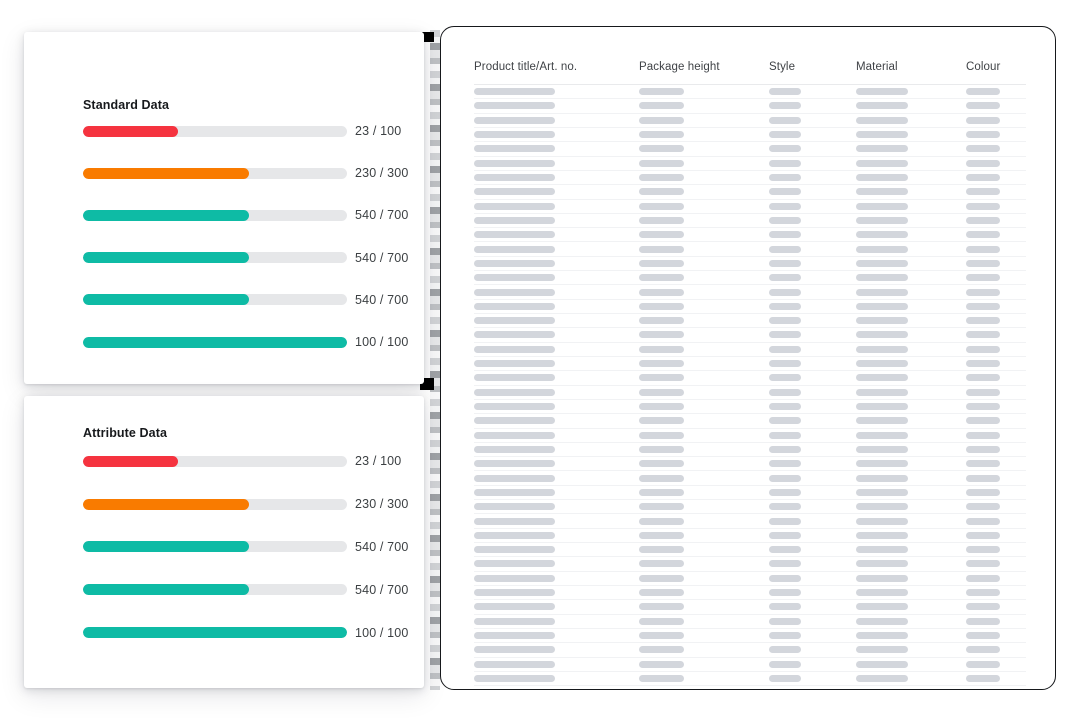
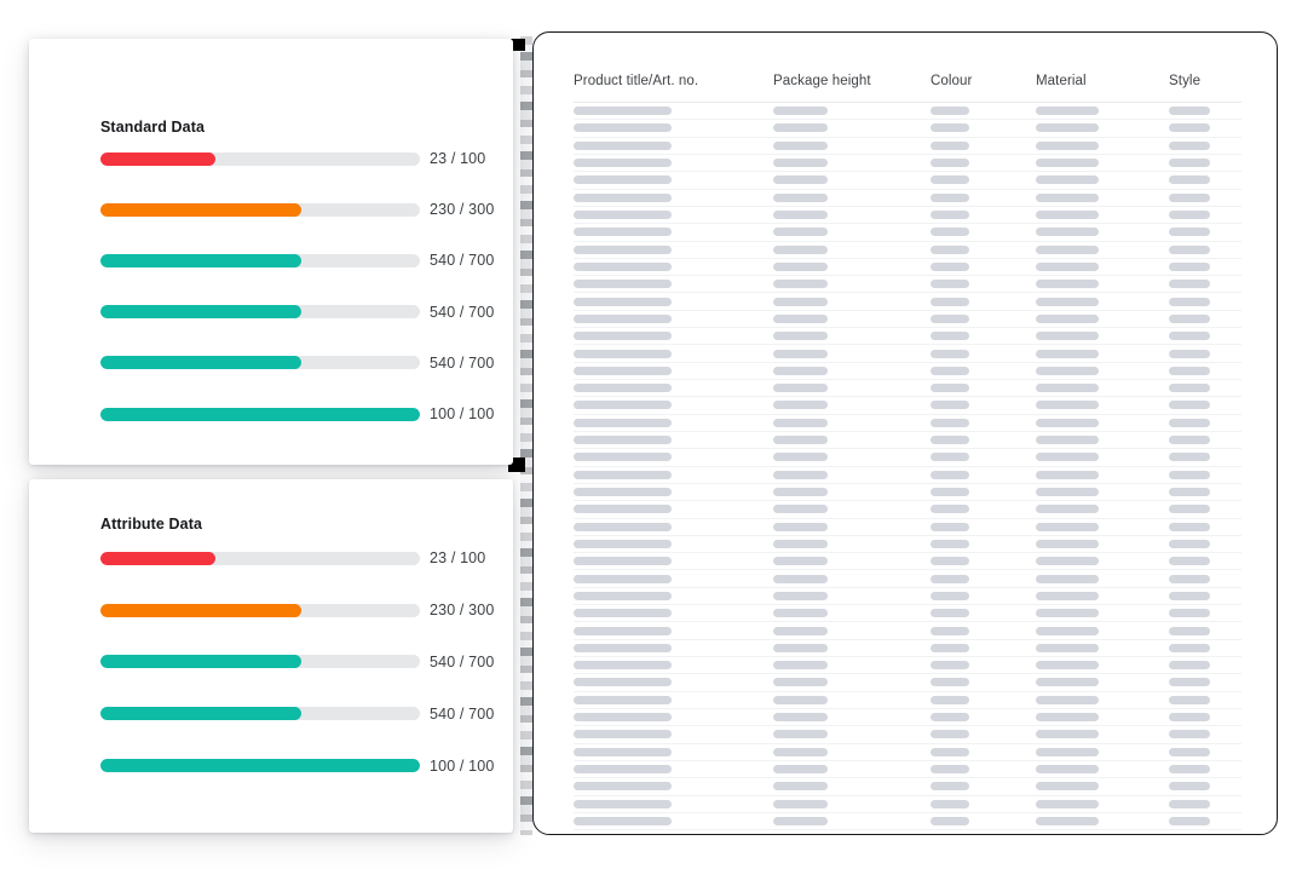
  Standard Data
  23 / 100
  230 / 300
  540 / 700
  540 / 700
  540 / 700
  100 / 100
  Attribute Data
  23 / 100
  230 / 300
  540 / 700
  540 / 700
  100 / 100
  Product title/Art. no.
  Package height
- Style
+ Colour
  Material
- Colour
+ Style
